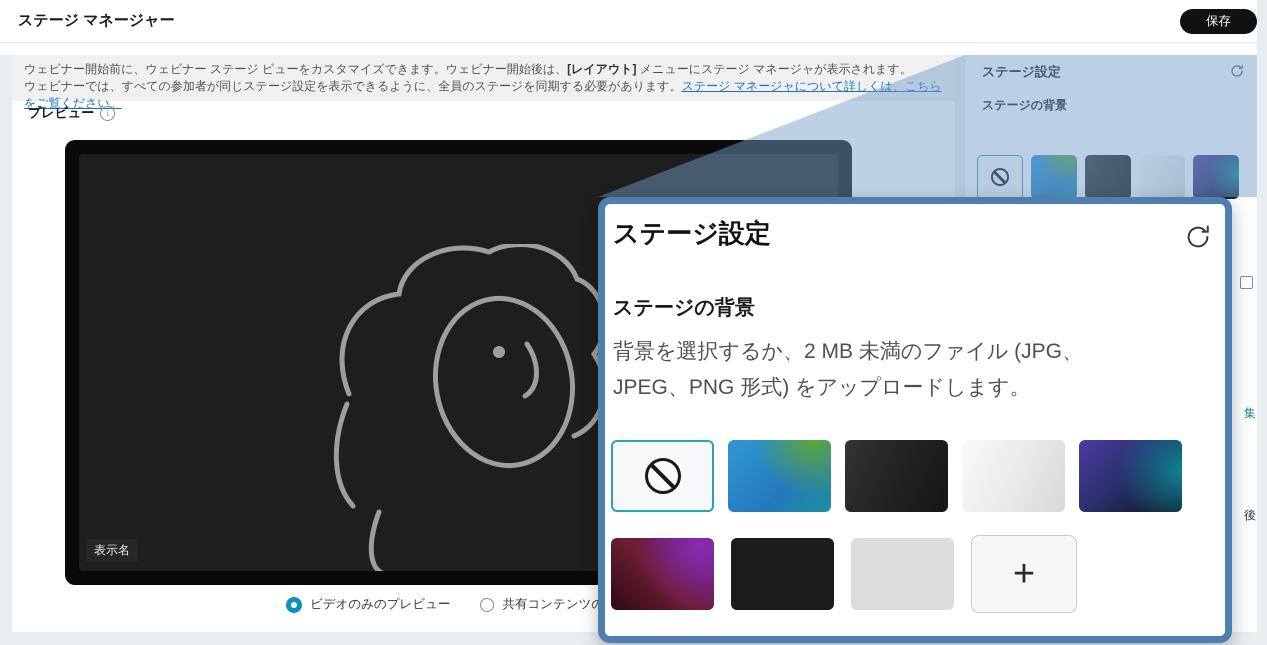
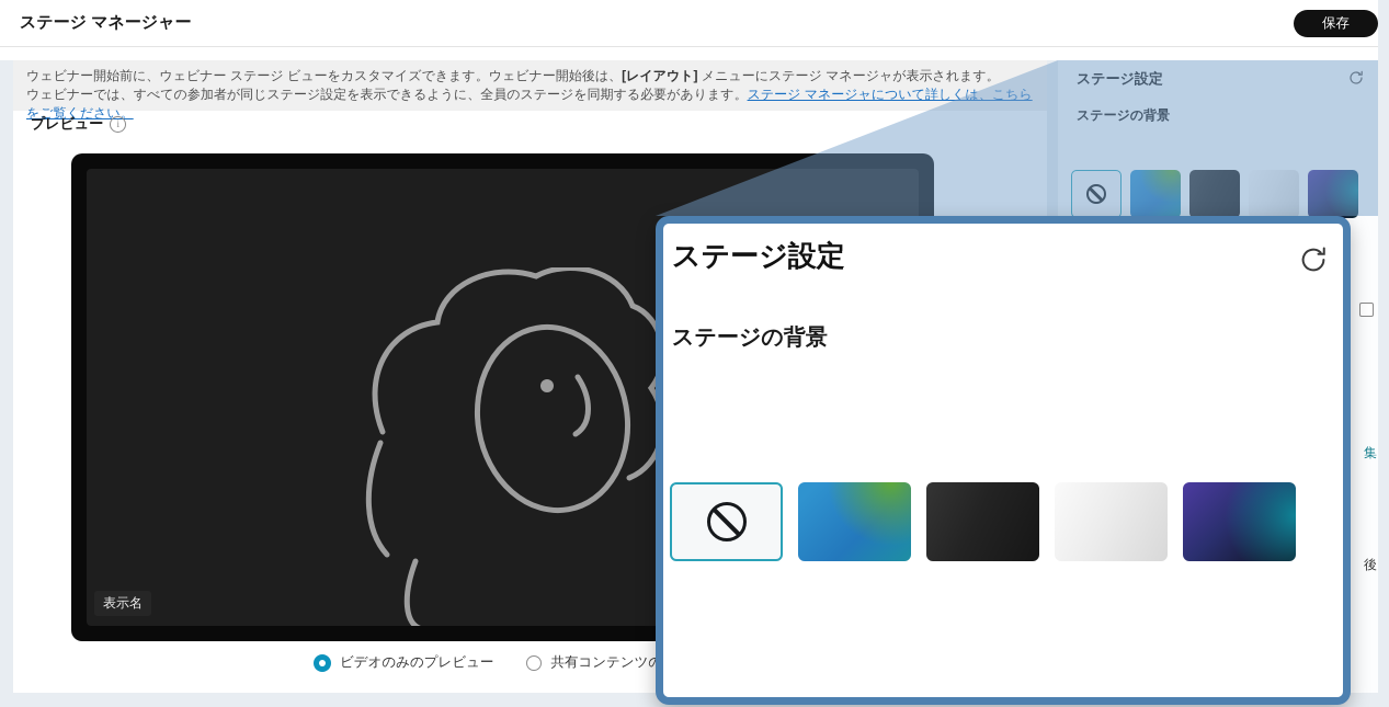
  ステージ マネージャー
  保存
  ウェビナー開始前に、ウェビナー ステージ ビューをカスタマイズできます。ウェビナー開始後は、[レイアウト] メニューにステージ マネージャが表示されます。
  ウェビナーでは、すべての参加者が同じステージ設定を表示できるように、全員のステージを同期する必要があります。ステージ マネージャについて詳しくは、こちらをご覧ください。
  プレビュー
  表示名
  ビデオのみのプレビュー
  ステージ設定
  ステージの背景
  集
  後
  ステージ設定
  ステージの背景
- 背景を選択するか、2 MB 未満のファイル (JPG、
- JPEG、PNG 形式) をアップロードします。
- +
